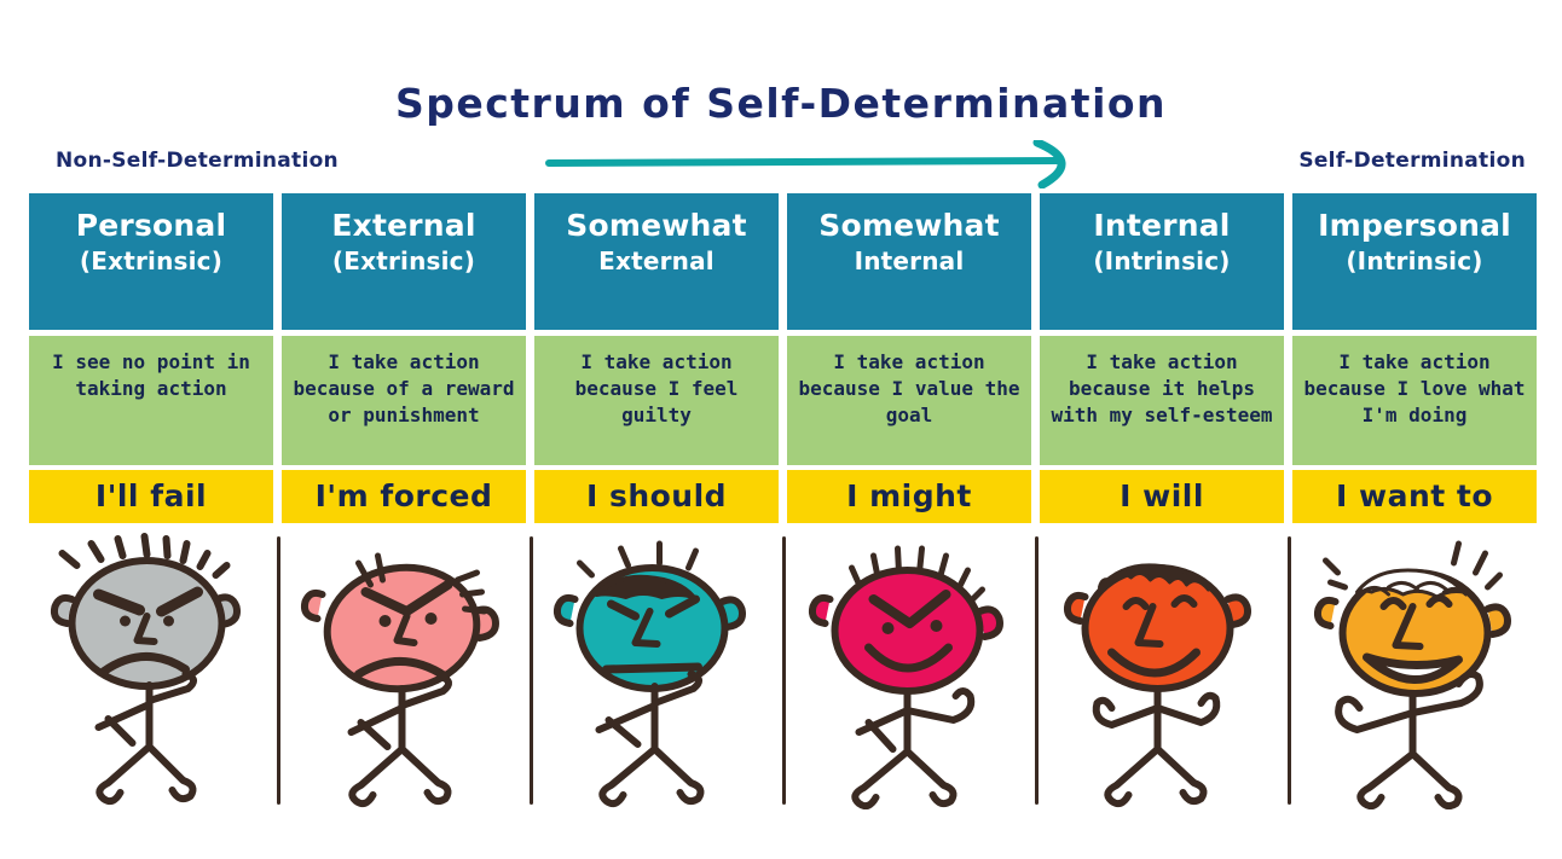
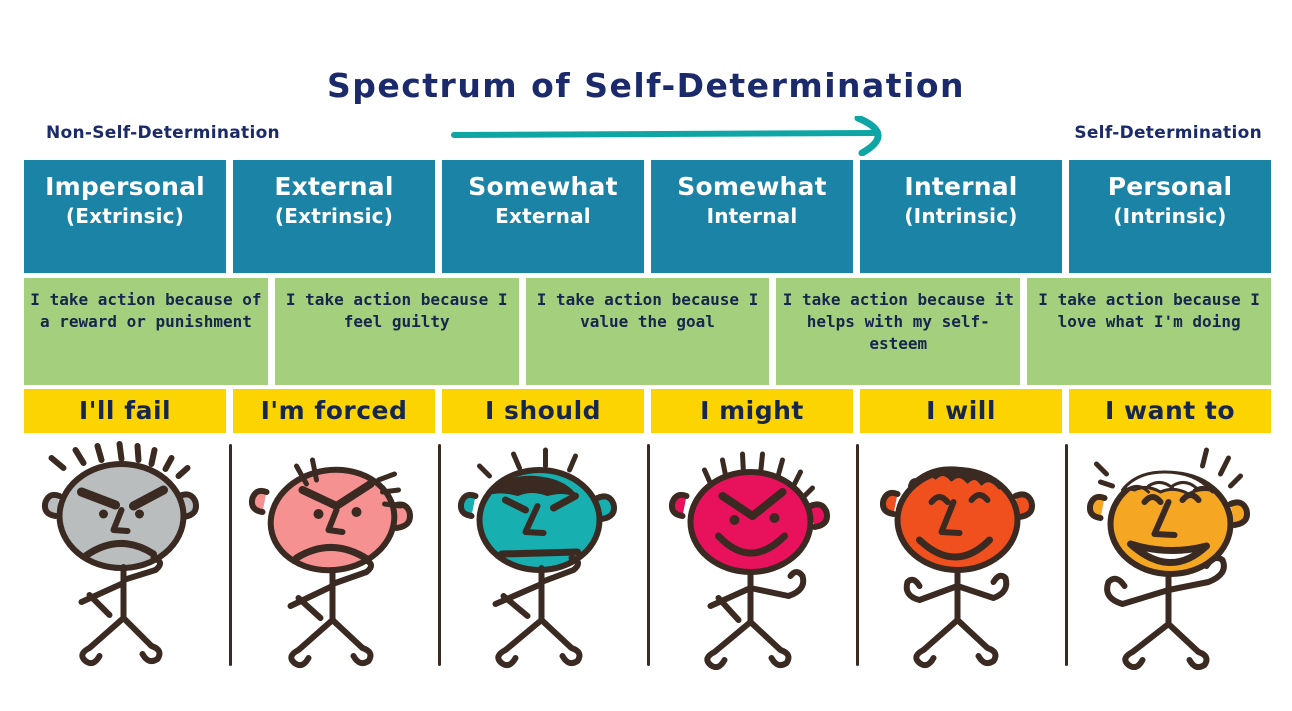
  Spectrum of Self-Determination
  Non-Self-Determination
  Self-Determination
- Personal
+ Impersonal
  (Extrinsic)
  External
  (Extrinsic)
  Somewhat
  External
  Somewhat
  Internal
  Internal
  (Intrinsic)
- Impersonal
+ Personal
  (Intrinsic)
- I see no point in taking action
  I take action because of a reward or punishment
  I take action because I feel guilty
  I take action because I value the goal
  I take action because it helps with my self-esteem
  I take action because I love what I'm doing
  I'll fail
  I'm forced
  I should
  I might
  I will
  I want to
